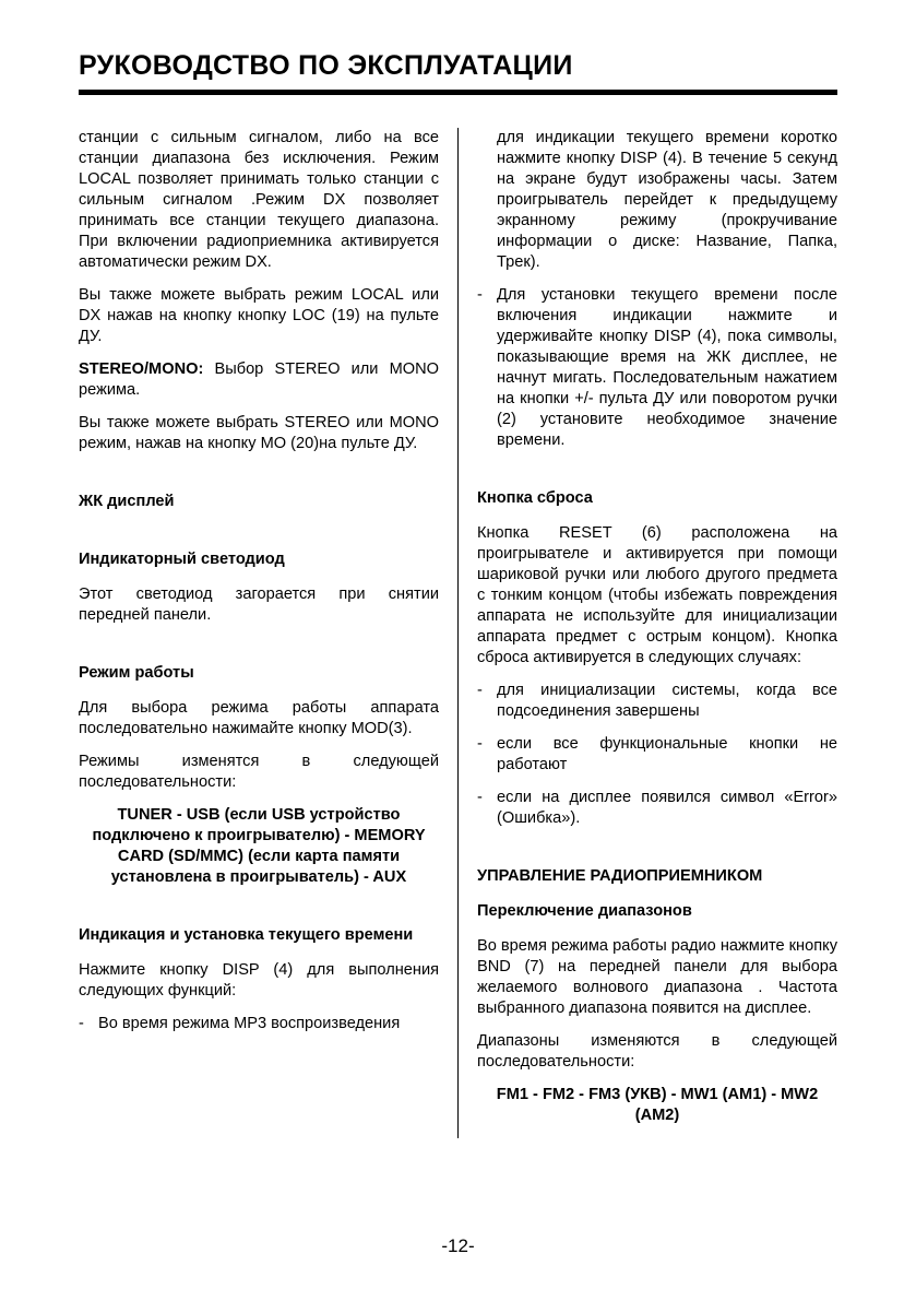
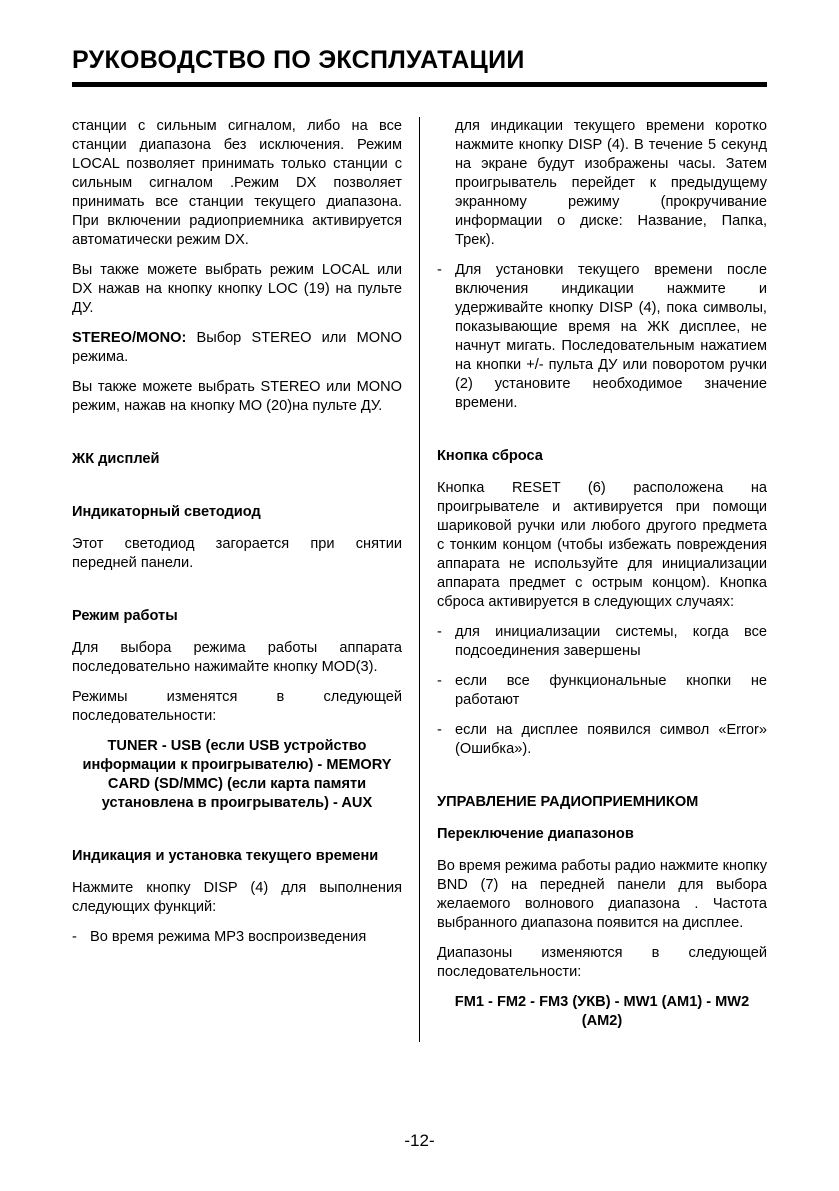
  РУКОВОДСТВО ПО ЭКСПЛУАТАЦИИ
  станции с сильным сигналом, либо на все станции диапазона без исключения. Режим LOCAL позволяет принимать только станции с сильным сигналом .Режим DX позволяет принимать все станции текущего диапазона. При включении радиоприемника активируется автоматически режим DX.
  Вы также можете выбрать режим LOCAL или DX нажав на кнопку кнопку LOC (19) на пульте ДУ.
  STEREO/MONO: Выбор STEREO или MONO режима.
  Вы также можете выбрать STEREO или MONO режим, нажав на кнопку MO (20)на пульте ДУ.
  ЖК дисплей
  Индикаторный светодиод
  Этот светодиод загорается при снятии передней панели.
  Режим работы
  Для выбора режима работы аппарата последовательно нажимайте кнопку MOD(3).
  Режимы изменятся в следующей последовательности:
- TUNER - USB (если USB устройство подключено к проигрывателю) - MEMORY CARD (SD/MMC) (если карта памяти установлена в проигрыватель) - AUX
+ TUNER - USB (если USB устройство информации к проигрывателю) - MEMORY CARD (SD/MMC) (если карта памяти установлена в проигрыватель) - AUX
  Индикация и установка текущего времени
  Нажмите кнопку DISP (4) для выполнения следующих функций:
  -
  Во время режима MP3 воспроизведения
  для индикации текущего времени коротко нажмите кнопку DISP (4). В течение 5 секунд на экране будут изображены часы. Затем проигрыватель перейдет к предыдущему экранному режиму (прокручивание информации о диске: Название, Папка, Трек).
  -
  Для установки текущего времени после включения индикации нажмите и удерживайте кнопку DISP (4), пока символы, показывающие время на ЖК дисплее, не начнут мигать. Последовательным нажатием на кнопки +/- пульта ДУ или поворотом ручки (2) установите необходимое значение времени.
  Кнопка сброса
  Кнопка RESET (6) расположена на проигрывателе и активируется при помощи шариковой ручки или любого другого предмета с тонким концом (чтобы избежать повреждения аппарата не используйте для инициализации аппарата предмет с острым концом). Кнопка сброса активируется в следующих случаях:
  -
  для инициализации системы, когда все подсоединения завершены
  -
  если все функциональные кнопки не работают
  -
  если на дисплее появился символ «Error» (Ошибка»).
  УПРАВЛЕНИЕ РАДИОПРИЕМНИКОМ
  Переключение диапазонов
  Во время режима работы радио нажмите кнопку BND (7) на передней панели для выбора желаемого волнового диапазона . Частота выбранного диапазона появится на дисплее.
  Диапазоны изменяются в следующей последовательности:
  FM1 - FM2 - FM3 (УКВ) - MW1 (AM1) - MW2 (AM2)
  -12-
